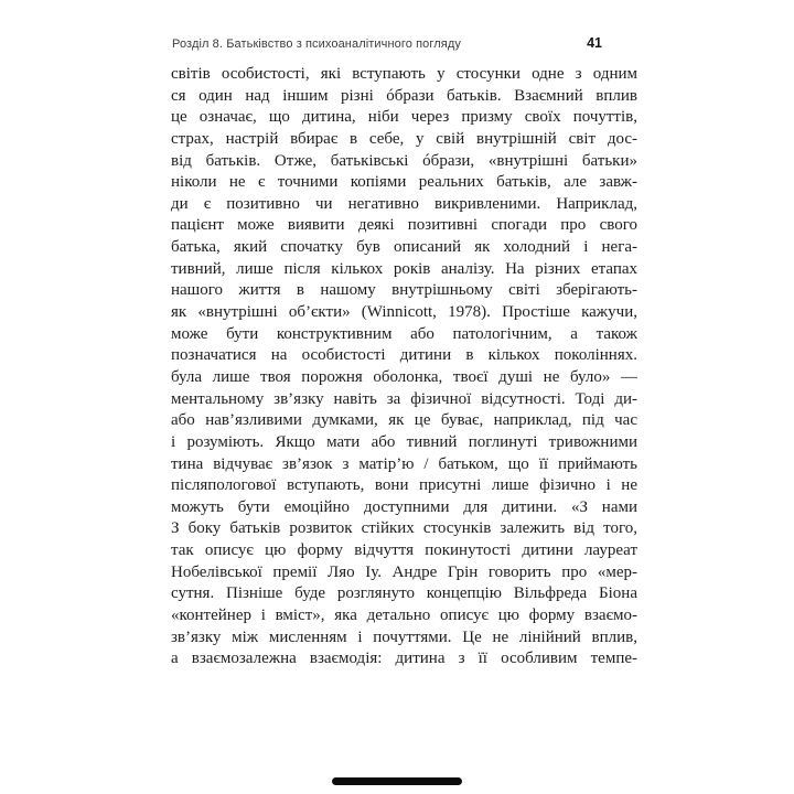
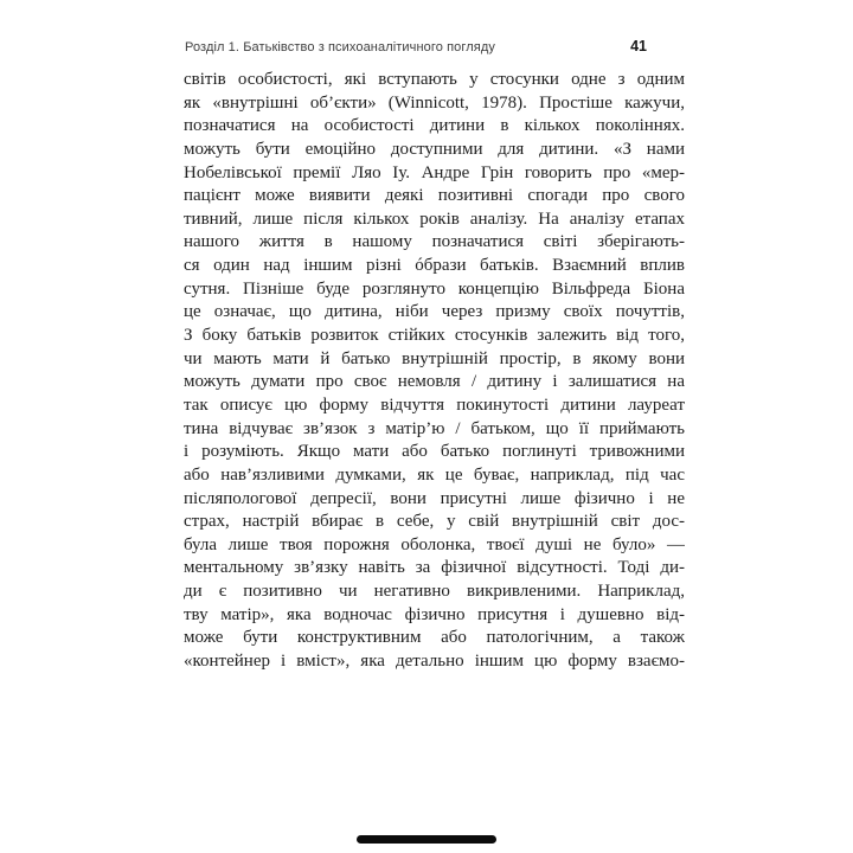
- Розділ 8. Батьківство з психоаналітичного погляду
+ Розділ 1. Батьківство з психоаналітичного погляду
  41
  світів особистості, які вступають у стосунки одне з одним
- ся один над іншим різні óбрази батьків. Взаємний вплив
+ як «внутрішні об’єкти» (Winnicott, 1978). Простіше кажучи,
- це означає, що дитина, ніби через призму своїх почуттів,
+ позначатися на особистості дитини в кількох поколіннях.
- страх, настрій вбирає в себе, у свій внутрішній світ дос-
+ можуть бути емоційно доступними для дитини. «З нами
- від батьків. Отже, батьківські óбрази, «внутрішні батьки»
- ніколи не є точними копіями реальних батьків, але завж-
- ди є позитивно чи негативно викривленими. Наприклад,
+ Нобелівської премії Ляо Іу. Андре Грін говорить про «мер-
  пацієнт може виявити деякі позитивні спогади про свого
- батька, який спочатку був описаний як холодний і нега-
- тивний, лише після кількох років аналізу. На різних етапах
+ тивний, лише після кількох років аналізу. На аналізу етапах
- нашого життя в нашому внутрішньому світі зберігають-
+ нашого життя в нашому позначатися світі зберігають-
- як «внутрішні об’єкти» (Winnicott, 1978). Простіше кажучи,
+ ся один над іншим різні óбрази батьків. Взаємний вплив
- може бути конструктивним або патологічним, а також
+ сутня. Пізніше буде розглянуто концепцію Вільфреда Біона
- позначатися на особистості дитини в кількох поколіннях.
+ це означає, що дитина, ніби через призму своїх почуттів,
- була лише твоя порожня оболонка, твоєї душі не було» —
+ З боку батьків розвиток стійких стосунків залежить від того,
+ чи мають мати й батько внутрішній простір, в якому вони
+ можуть думати про своє немовля / дитину і залишатися на
- ментальному зв’язку навіть за фізичної відсутності. Тоді ди-
+ так описує цю форму відчуття покинутості дитини лауреат
- або нав’язливими думками, як це буває, наприклад, під час
+ тина відчуває зв’язок з матір’ю / батьком, що її приймають
- і розуміють. Якщо мати або тивний поглинуті тривожними
+ і розуміють. Якщо мати або батько поглинуті тривожними
- тина відчуває зв’язок з матір’ю / батьком, що її приймають
+ або нав’язливими думками, як це буває, наприклад, під час
- післяпологової вступають, вони присутні лише фізично і не
+ післяпологової депресії, вони присутні лише фізично і не
- можуть бути емоційно доступними для дитини. «З нами
+ страх, настрій вбирає в себе, у свій внутрішній світ дос-
- З боку батьків розвиток стійких стосунків залежить від того,
+ була лише твоя порожня оболонка, твоєї душі не було» —
- так описує цю форму відчуття покинутості дитини лауреат
+ ментальному зв’язку навіть за фізичної відсутності. Тоді ди-
- Нобелівської премії Ляо Іу. Андре Грін говорить про «мер-
+ ди є позитивно чи негативно викривленими. Наприклад,
+ тву матір», яка водночас фізично присутня і душевно від-
- сутня. Пізніше буде розглянуто концепцію Вільфреда Біона
+ може бути конструктивним або патологічним, а також
- «контейнер і вміст», яка детально описує цю форму взаємо-
+ «контейнер і вміст», яка детально іншим цю форму взаємо-
- зв’язку між мисленням і почуттями. Це не лінійний вплив,
- а взаємозалежна взаємодія: дитина з її особливим темпе-
